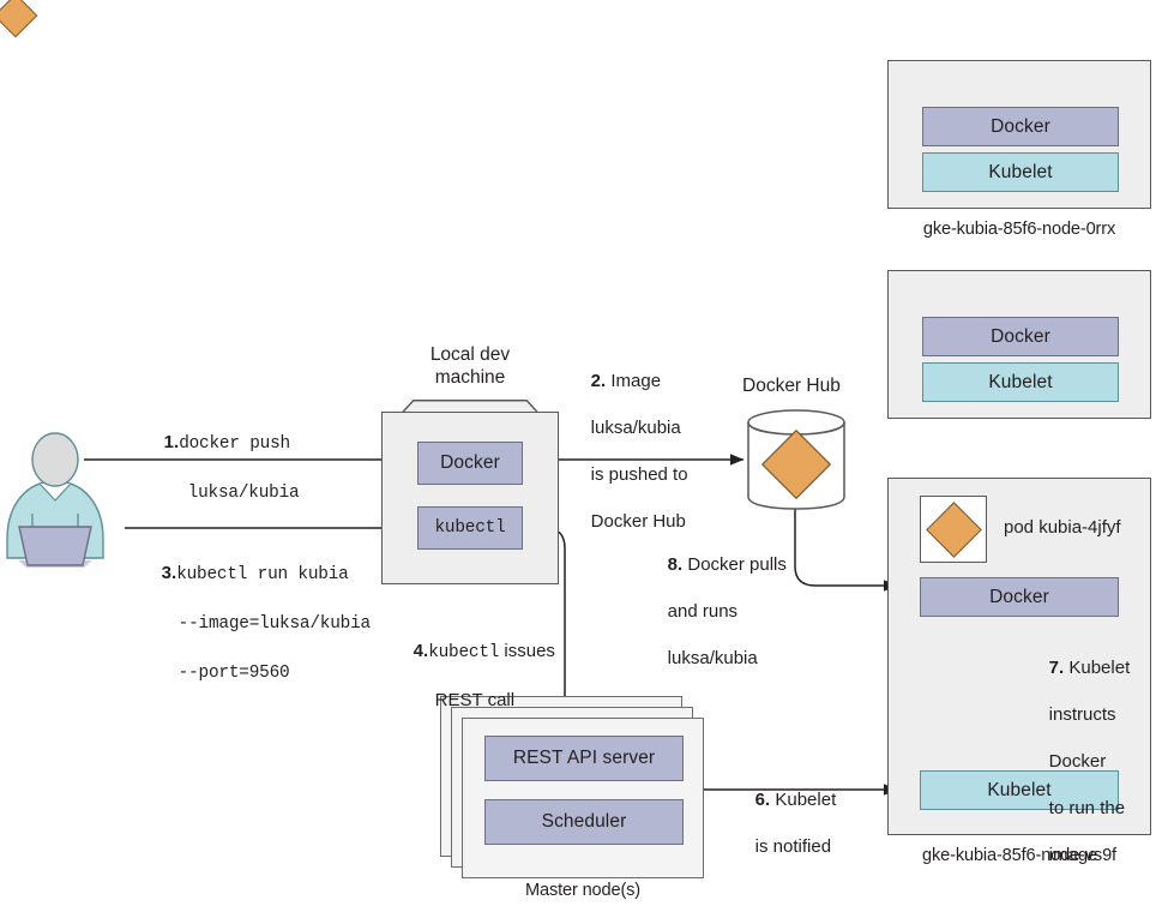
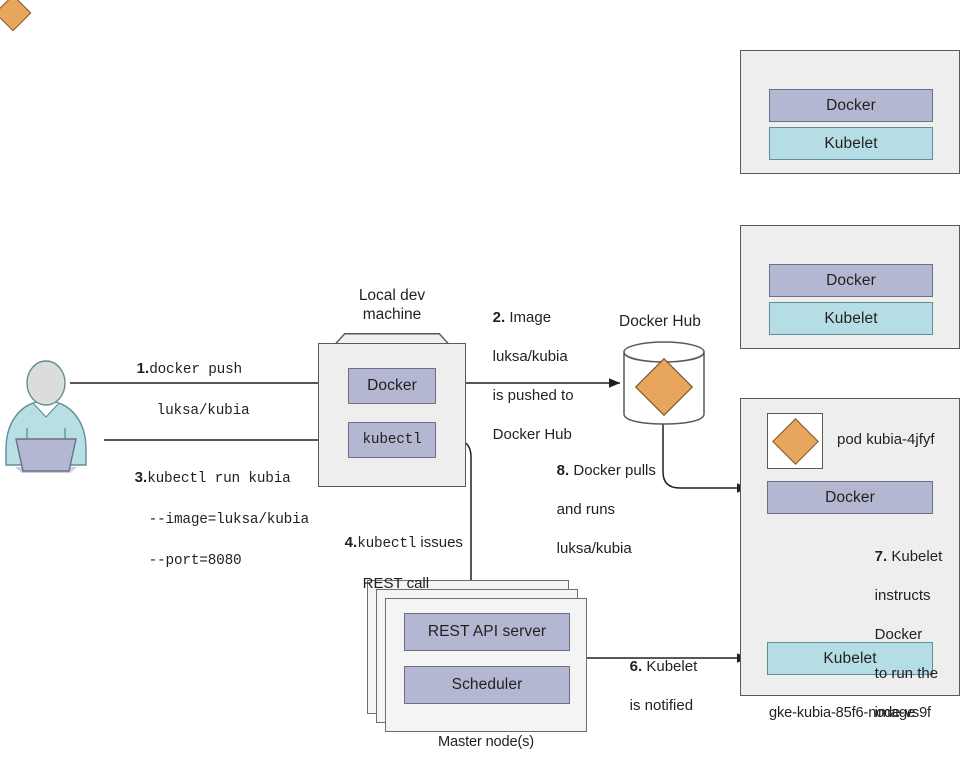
  Local dev
  machine
  Docker
  kubectl
  Docker Hub
  REST API server
  Scheduler
  Master node(s)
  Docker
  Kubelet
- gke-kubia-85f6-node-0rrx
  Docker
  Kubelet
  pod kubia-4jfyf
  Docker
  Kubelet
  gke-kubia-85f6-node-vs9f
  1.docker push
  luksa/kubia
  2. Image
  luksa/kubia
  is pushed to
  Docker Hub
  3.kubectl run kubia
  --image=luksa/kubia
- --port=9560
+ --port=8080
  4.kubectl issues
  REST call
  6. Kubelet
  is notified
  7. Kubelet
  instructs
  Docker
  to run the
  image
  8. Docker pulls
  and runs
  luksa/kubia
